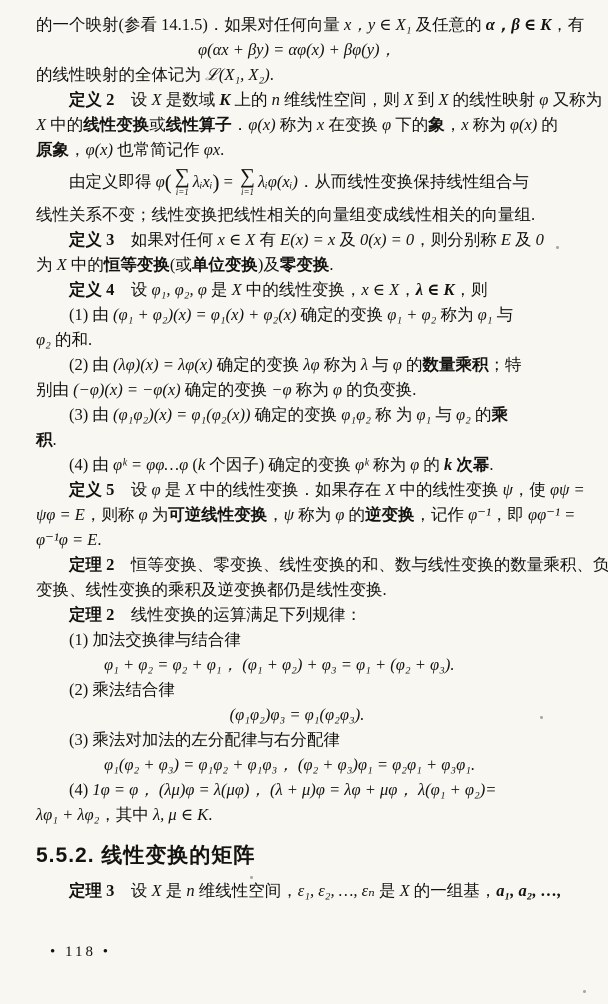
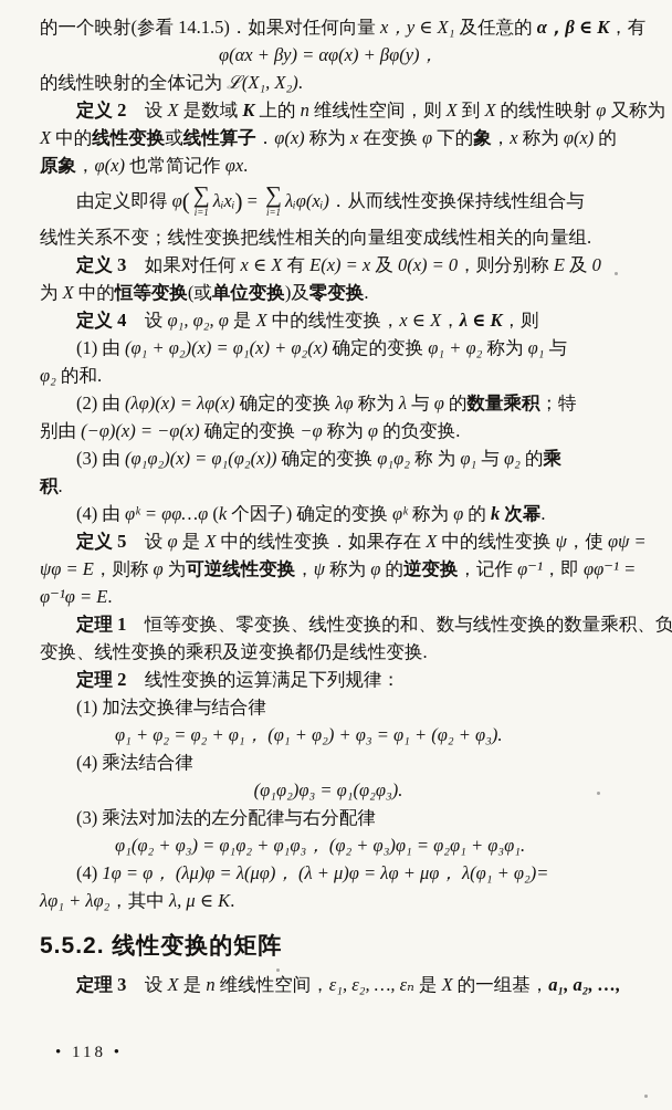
  的一个映射(参看 14.1.5)．如果对任何向量 x，y ∈ X₁ 及任意的 α，β ∈ K，有
  φ(αx + βy) = αφ(x) + βφ(y)，
  的线性映射的全体记为 ℒ(X₁, X₂).
  定义 2 设 X 是数域 K 上的 n 维线性空间，则 X 到 X 的线性映射 φ 又称为
  X 中的线性变换或线性算子．φ(x) 称为 x 在变换 φ 下的象，x 称为 φ(x) 的
  原象，φ(x) 也常简记作 φx.
  由定义即得 φ(
  ∑
  i=1
  λᵢxᵢ) =
  ∑
  i=1
  λᵢφ(xᵢ)．从而线性变换保持线性组合与
  线性关系不变；线性变换把线性相关的向量组变成线性相关的向量组.
  定义 3 如果对任何 x ∈ X 有 E(x) = x 及 0(x) = 0，则分别称 E 及 0
  为 X 中的恒等变换(或单位变换)及零变换.
  定义 4 设 φ₁, φ₂, φ 是 X 中的线性变换，x ∈ X，λ ∈ K，则
  (1) 由 (φ₁ + φ₂)(x) = φ₁(x) + φ₂(x) 确定的变换 φ₁ + φ₂ 称为 φ₁ 与
  φ₂ 的和.
  (2) 由 (λφ)(x) = λφ(x) 确定的变换 λφ 称为 λ 与 φ 的数量乘积；特
  别由 (−φ)(x) = −φ(x) 确定的变换 −φ 称为 φ 的负变换.
  (3) 由 (φ₁φ₂)(x) = φ₁(φ₂(x)) 确定的变换 φ₁φ₂ 称 为 φ₁ 与 φ₂ 的乘
  积.
  (4) 由 φᵏ = φφ…φ (k 个因子) 确定的变换 φᵏ 称为 φ 的 k 次幂.
  定义 5 设 φ 是 X 中的线性变换．如果存在 X 中的线性变换 ψ，使 φψ =
  ψφ = E，则称 φ 为可逆线性变换，ψ 称为 φ 的逆变换，记作 φ⁻¹，即 φφ⁻¹ =
  φ⁻¹φ = E.
- 定理 2 恒等变换、零变换、线性变换的和、数与线性变换的数量乘积、负
+ 定理 1 恒等变换、零变换、线性变换的和、数与线性变换的数量乘积、负
  变换、线性变换的乘积及逆变换都仍是线性变换.
  定理 2 线性变换的运算满足下列规律：
  (1) 加法交换律与结合律
  φ₁ + φ₂ = φ₂ + φ₁， (φ₁ + φ₂) + φ₃ = φ₁ + (φ₂ + φ₃).
- (2) 乘法结合律
+ (4) 乘法结合律
  (φ₁φ₂)φ₃ = φ₁(φ₂φ₃).
  (3) 乘法对加法的左分配律与右分配律
  φ₁(φ₂ + φ₃) = φ₁φ₂ + φ₁φ₃， (φ₂ + φ₃)φ₁ = φ₂φ₁ + φ₃φ₁.
  (4) 1φ = φ， (λμ)φ = λ(μφ)， (λ + μ)φ = λφ + μφ， λ(φ₁ + φ₂)=
  λφ₁ + λφ₂，其中 λ, μ ∈ K.
  5.5.2. 线性变换的矩阵
  定理 3 设 X 是 n 维线性空间，ε₁, ε₂, …, εₙ 是 X 的一组基，a₁, a₂, …,
  • 118 •
